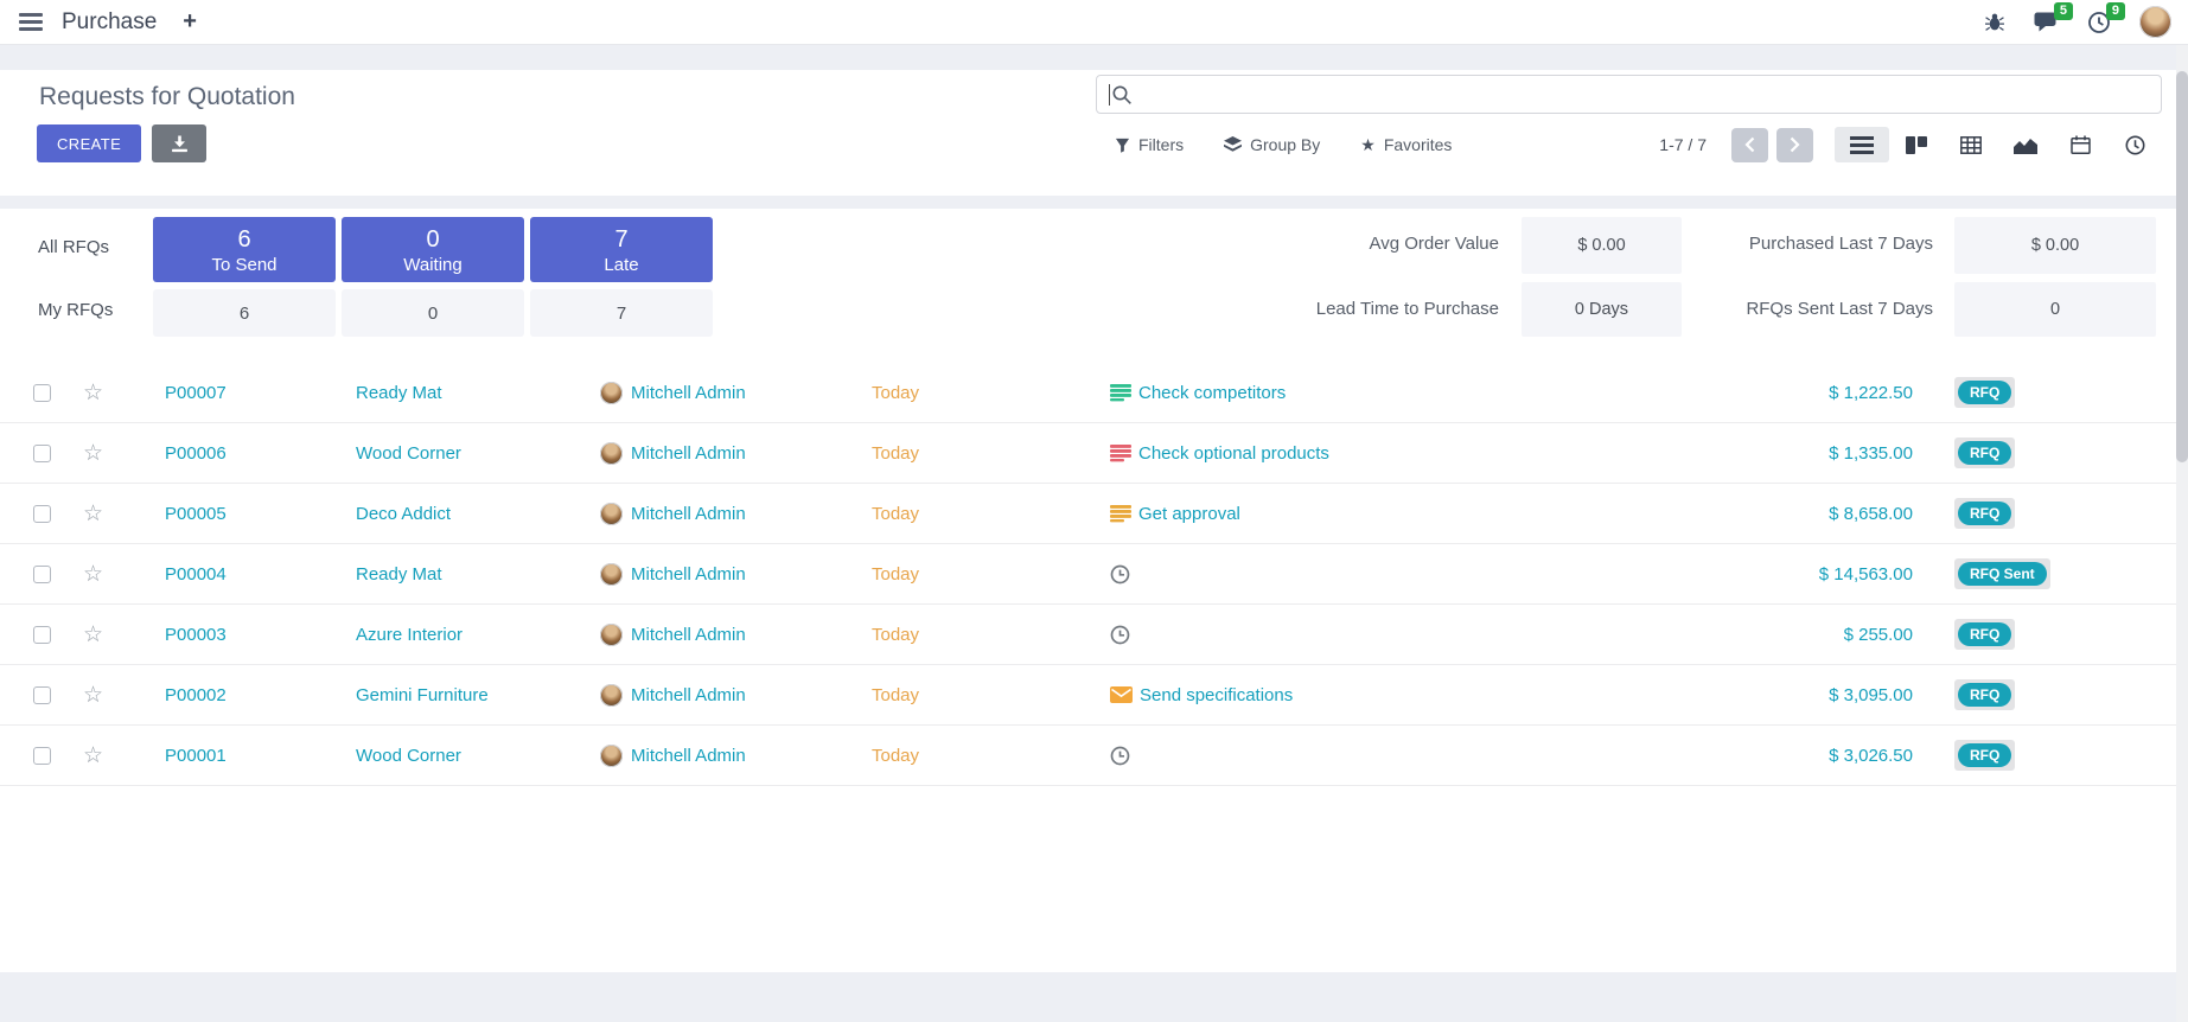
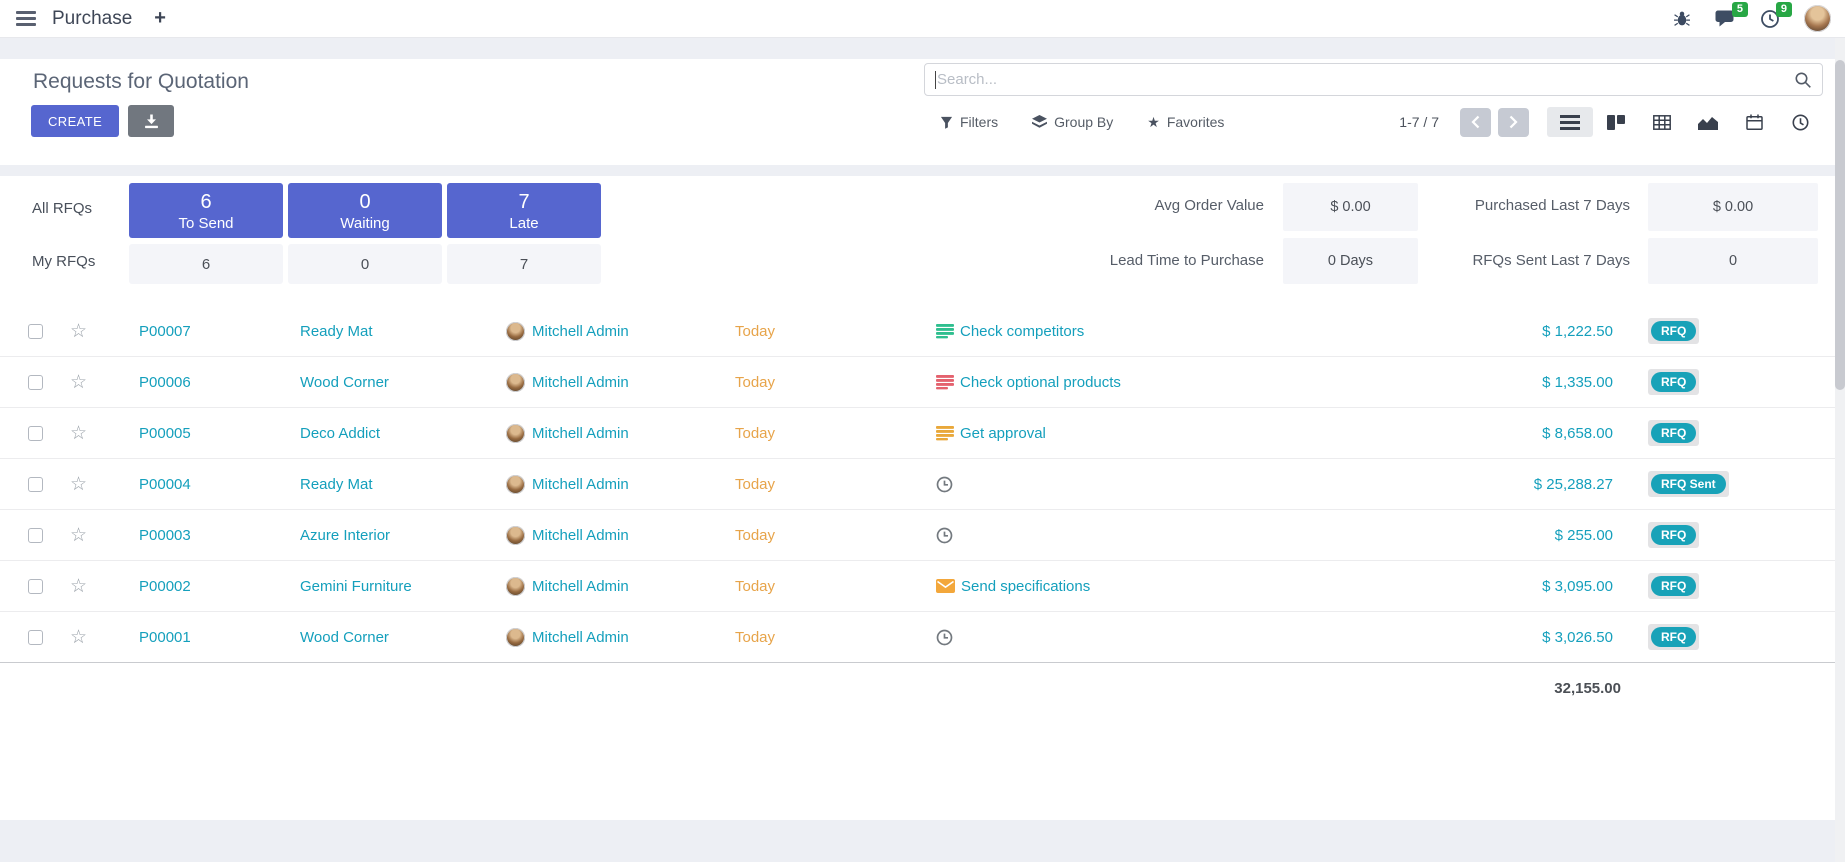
  Purchase
  +
  5
  9
  Requests for Quotation
  CREATE
+ Search...
  Filters
  Group By
  ★
  Favorites
  1-7 / 7
  All RFQs
  My RFQs
  6
  To Send
  0
  Waiting
  7
  Late
  6
  0
  7
  Avg Order Value
  $ 0.00
  Purchased Last 7 Days
  $ 0.00
  Lead Time to Purchase
  0 Days
  RFQs Sent Last 7 Days
  0
  ☆
  P00007
  Ready Mat
  Mitchell Admin
  Today
  Check competitors
  $ 1,222.50
  RFQ
  ☆
  P00006
  Wood Corner
  Mitchell Admin
  Today
  Check optional products
  $ 1,335.00
  RFQ
  ☆
  P00005
  Deco Addict
  Mitchell Admin
  Today
  Get approval
  $ 8,658.00
  RFQ
  ☆
  P00004
  Ready Mat
  Mitchell Admin
  Today
- $ 14,563.00
+ $ 25,288.27
  RFQ Sent
  ☆
  P00003
  Azure Interior
  Mitchell Admin
  Today
  $ 255.00
  RFQ
  ☆
  P00002
  Gemini Furniture
  Mitchell Admin
  Today
  Send specifications
  $ 3,095.00
  RFQ
  ☆
  P00001
  Wood Corner
  Mitchell Admin
  Today
  $ 3,026.50
  RFQ
+ 32,155.00
